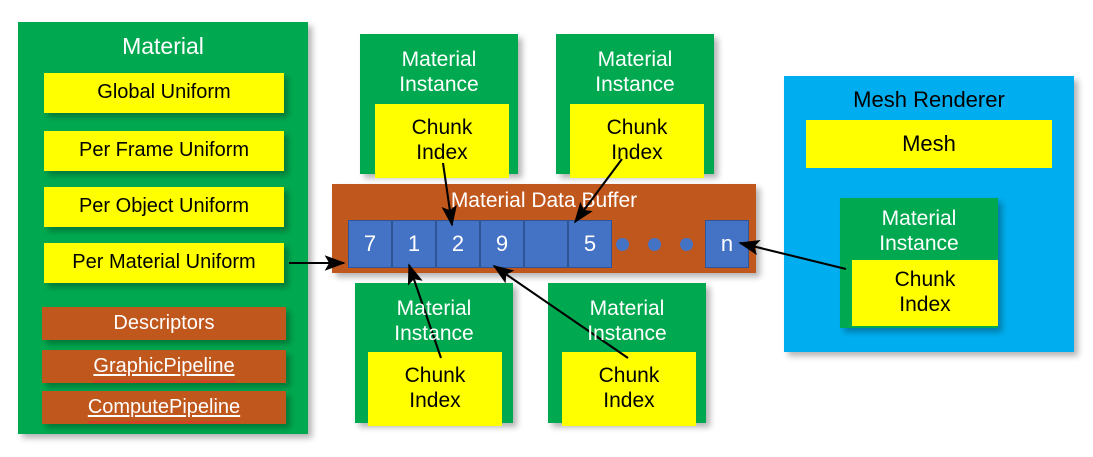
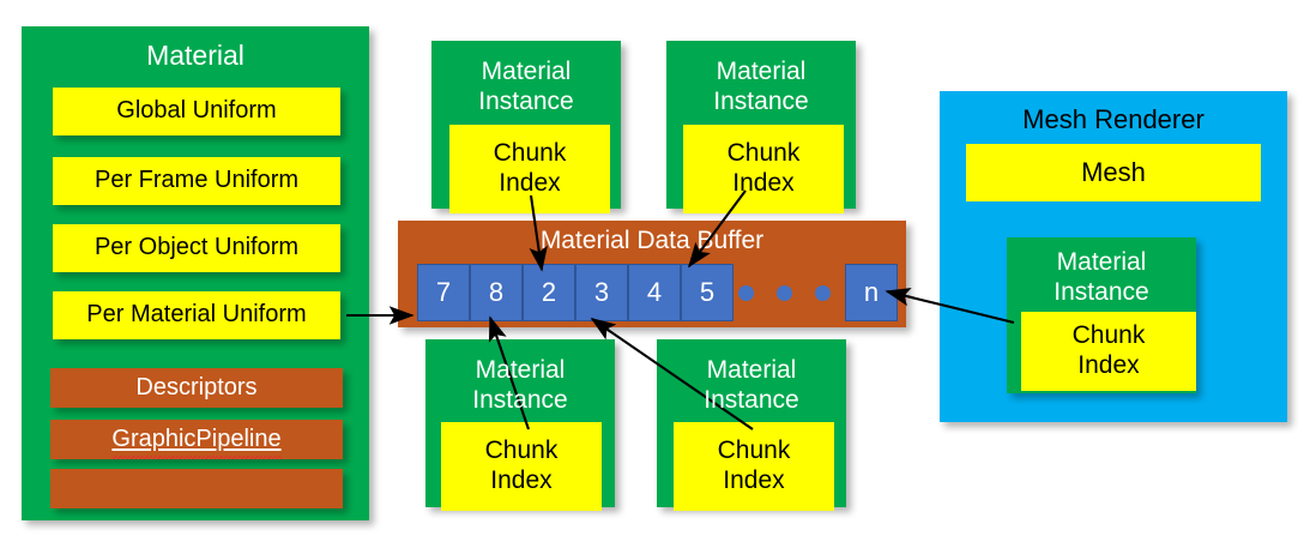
  Material
  Global Uniform
  Per Frame Uniform
  Per Object Uniform
  Per Material Uniform
  Descriptors
  GraphicPipeline
- ComputePipeline
  Material
  Instance
  Chunk
  Index
  Material
  Instance
  Chunk
  Index
  Material Data Buffer
  7
- 1
+ 8
  2
- 9
+ 3
+ 4
  5
  n
  Mesh Renderer
  Mesh
  Material
  Instance
  Chunk
  Index
  Material
  Instance
  Chunk
  Index
  Material
  Instance
  Chunk
  Index
